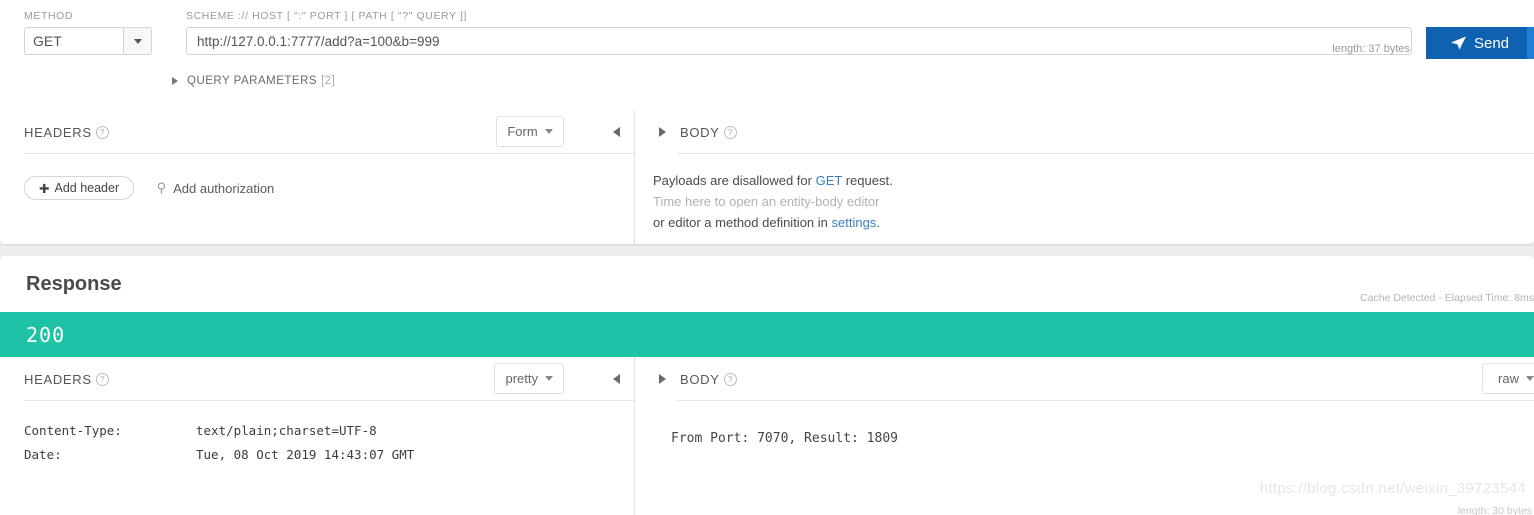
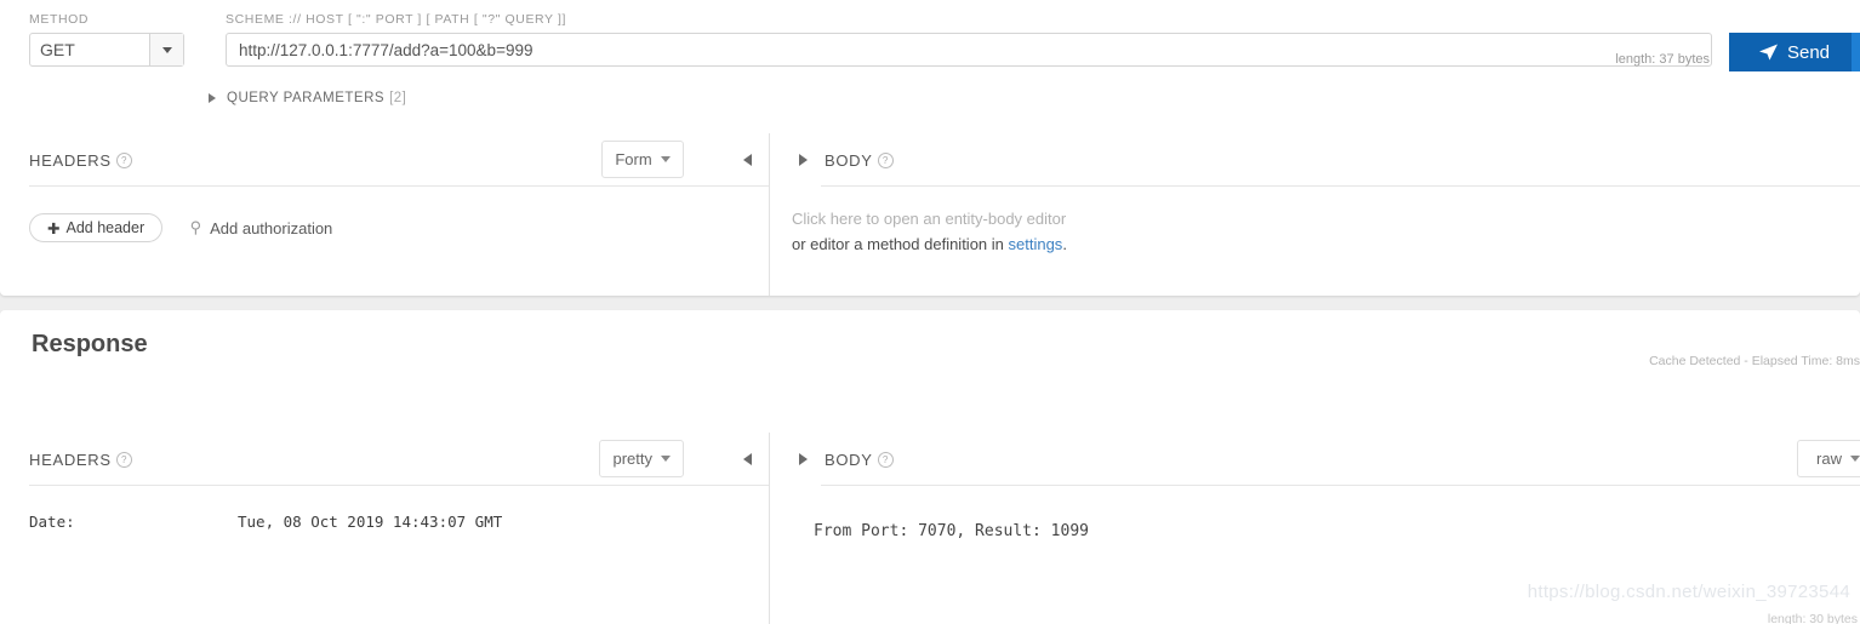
  METHOD
  GET
  SCHEME :// HOST [ ":" PORT ] [ PATH [ "?" QUERY ]]
  http://127.0.0.1:7777/add?a=100&b=999
  length: 37 bytes
  Send
  QUERY PARAMETERS
  [2]
  HEADERS
  ?
  Form
  ✚
  Add header
  ⚲
  Add authorization
  BODY
  ?
- Payloads are disallowed for GET request.
- Time here to open an entity-body editor
+ Click here to open an entity-body editor
  or editor a method definition in settings.
  Response
  Cache Detected - Elapsed Time: 8ms
- 200
  HEADERS
  ?
  pretty
- Content-Type:	text/plain;charset=UTF-8
  Date:	Tue, 08 Oct 2019 14:43:07 GMT
  BODY
  ?
  raw
- From Port: 7070, Result: 1809
+ From Port: 7070, Result: 1099
  length: 30 bytes
  https://blog.csdn.net/weixin_39723544
